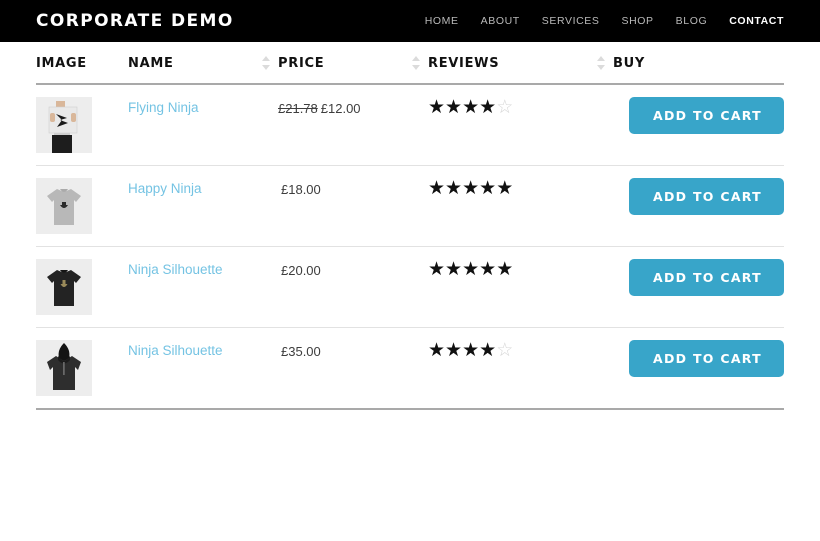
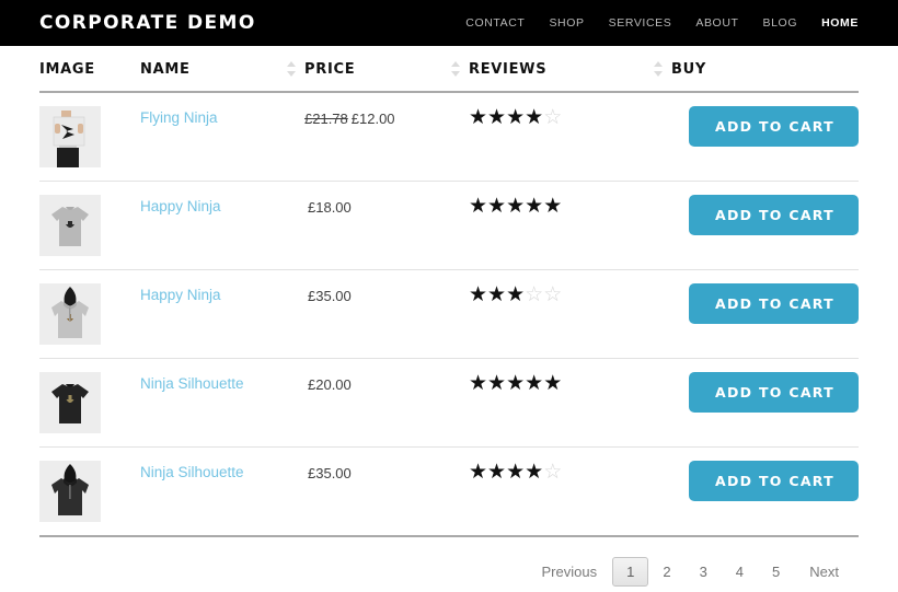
  CORPORATE DEMO
- HOME
+ CONTACT
- ABOUT
+ SHOP
  SERVICES
- SHOP
+ ABOUT
  BLOG
- CONTACT
+ HOME
  IMAGE	NAME	PRICE	REVIEWS	BUY
  	Flying Ninja	£21.78 £12.00	★★★★☆	ADD TO CART
  	Happy Ninja	£18.00	★★★★★	ADD TO CART
+ 	Happy Ninja	£35.00	★★★☆☆	ADD TO CART
  	Ninja Silhouette	£20.00	★★★★★	ADD TO CART
  	Ninja Silhouette	£35.00	★★★★☆	ADD TO CART
+ Previous
+ 1
+ 2
+ 3
+ 4
+ 5
+ Next
